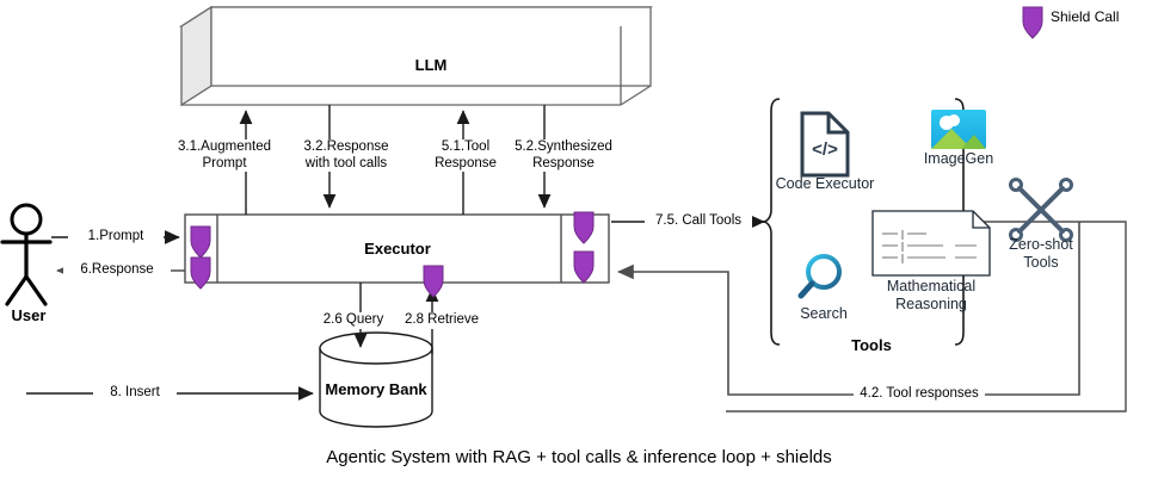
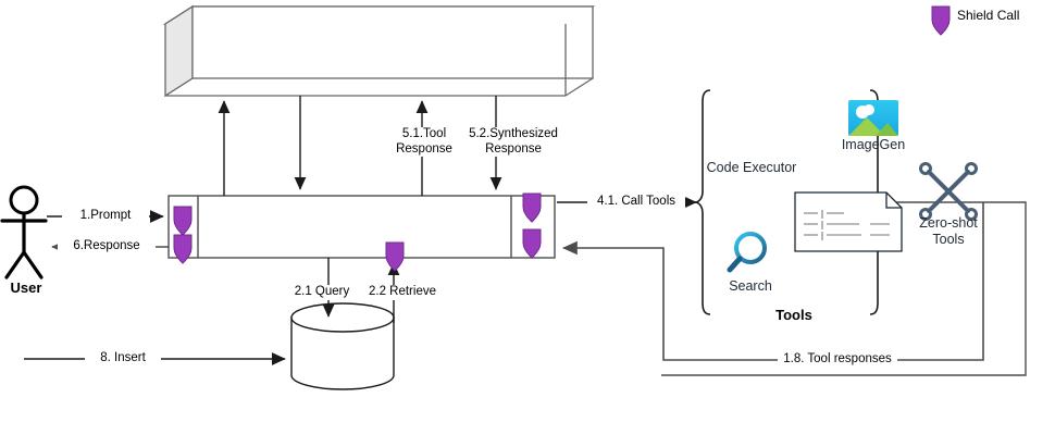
- </>
- LLM
- Executor
- Memory Bank
  User
  Tools
  1.Prompt
  6.Response
  8. Insert
- 2.6 Query
+ 2.1 Query
- 2.8 Retrieve
+ 2.2 Retrieve
- 3.1.Augmented
- Prompt
- 3.2.Response
- with tool calls
  5.1.Tool
  Response
  5.2.Synthesized
  Response
- 7.5. Call Tools
+ 4.1. Call Tools
- 4.2. Tool responses
+ 1.8. Tool responses
  Code Executor
  ImageGen
  Search
- Mathematical
- Reasoning
  Zero-shot
  Tools
  Shield Call
- Agentic System with RAG + tool calls & inference loop + shields
